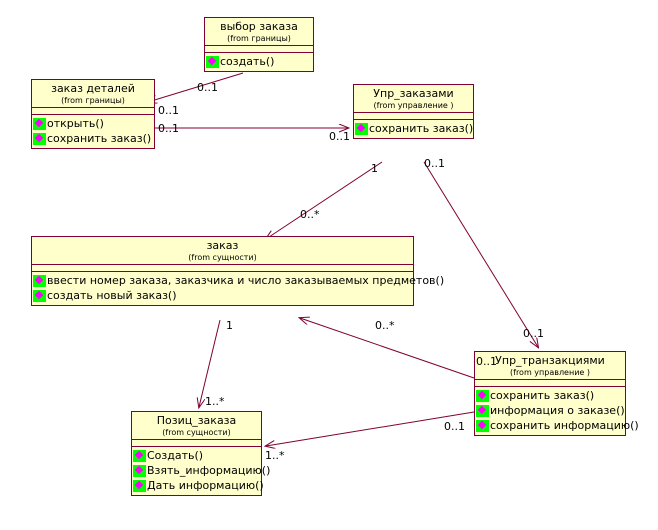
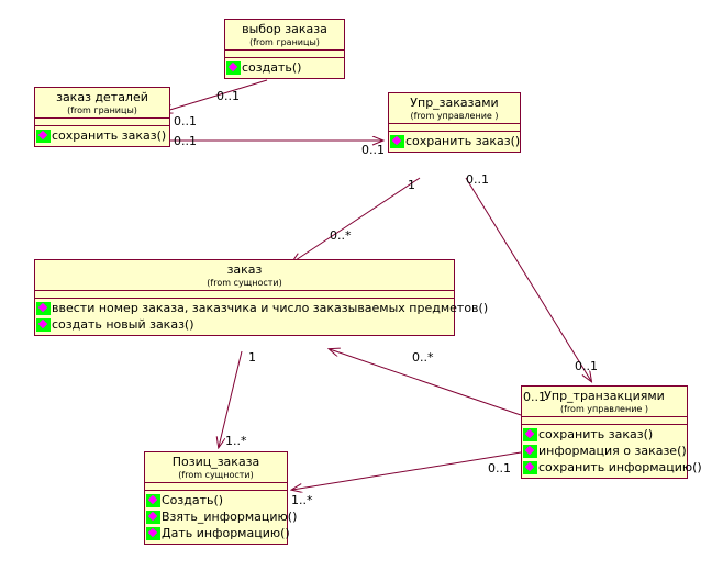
  выбор заказа
  (from границы)
  создать()
  заказ деталей
  (from границы)
- открыть()
  сохранить заказ()
  Упр_заказами
  (from управление )
  сохранить заказ()
  заказ
  (from сущности)
  ввести номер заказа, заказчика и число заказываемых предметов()
  создать новый заказ()
  Упр_транзакциями
  (from управление )
  сохранить заказ()
  информация о заказе()
  сохранить информацию()
  Позиц_заказа
  (from сущности)
  Создать()
  Взять_информацию()
  Дать информацию()
  0..1
  0..1
  0..1
  0..1
  1
  0..1
  0..*
  1
  0..*
  0..1
  0..1
  0..1
  1..*
  1..*
